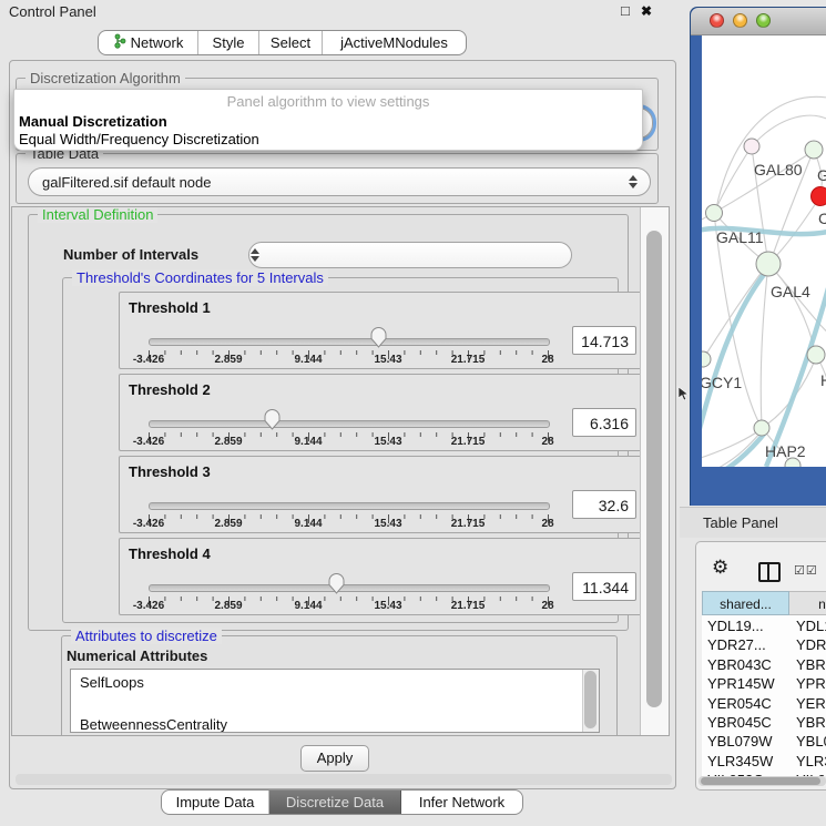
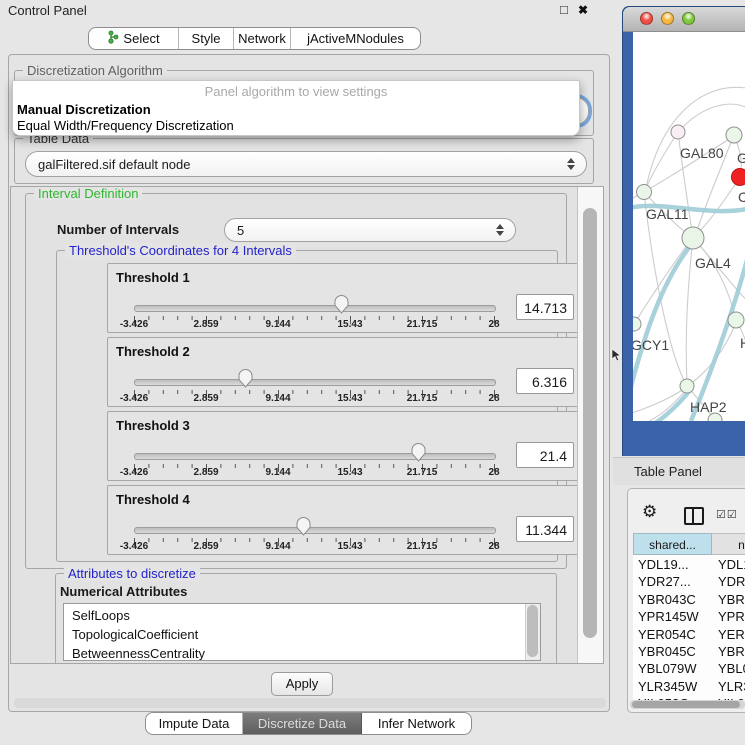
  Control Panel
  □
  ✖
- Network
+ Select
  Style
- Select
+ Network
  jActiveMNodules
  Discretization Algorithm
  Panel algorithm to view settings
  Manual Discretization
  Equal Width/Frequency Discretization
  Table Data
  galFiltered.sif default node
  Interval Definition
  Number of Intervals
+ 5
- Threshold's Coordinates for 5 Intervals
+ Threshold's Coordinates for 4 Intervals
  Threshold 1
  -3.426
  2.859
  9.144
  15.43
  21.715
  28
  14.713
  Threshold 2
  -3.426
  2.859
  9.144
  15.43
  21.715
  28
  6.316
  Threshold 3
  -3.426
  2.859
  9.144
  15.43
  21.715
  28
- 32.6
+ 21.4
  Threshold 4
  -3.426
  2.859
  9.144
  15.43
  21.715
  28
  11.344
  Attributes to discretize
  Numerical Attributes
  SelfLoops
+ TopologicalCoefficient
  BetweennessCentrality
  Apply
  Impute Data
  Discretize Data
  Infer Network
  GAL80
  G
  C
  GAL11
  GAL4
  GCY1
  HAP2
  Table Panel
  ⚙
  ☑☑
  shared...
  n
  YDL19...
  YDL
  YDR27...
  YDR
  YBR043C
  YBR
  YPR145W
  YPR
  YER054C
  YER
  YBR045C
  YBR
  YBL079W
  YBL
  YLR345W
  YLR
